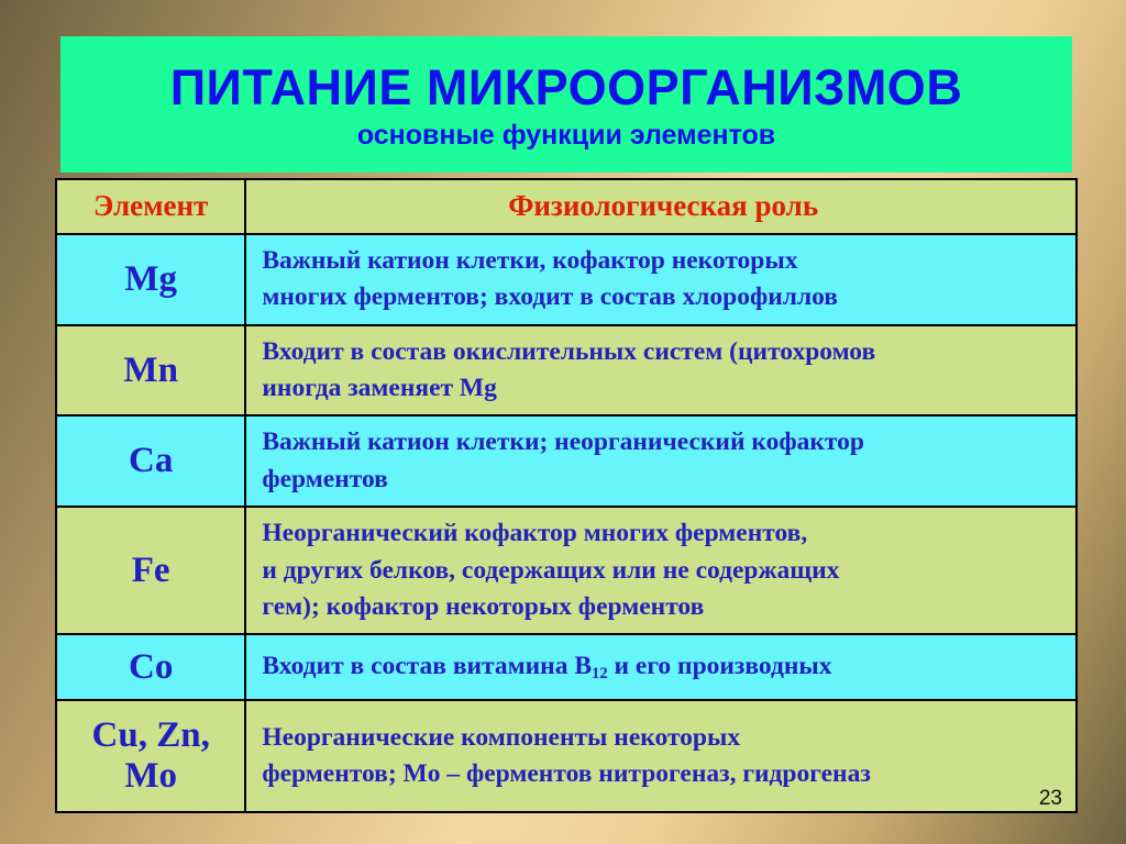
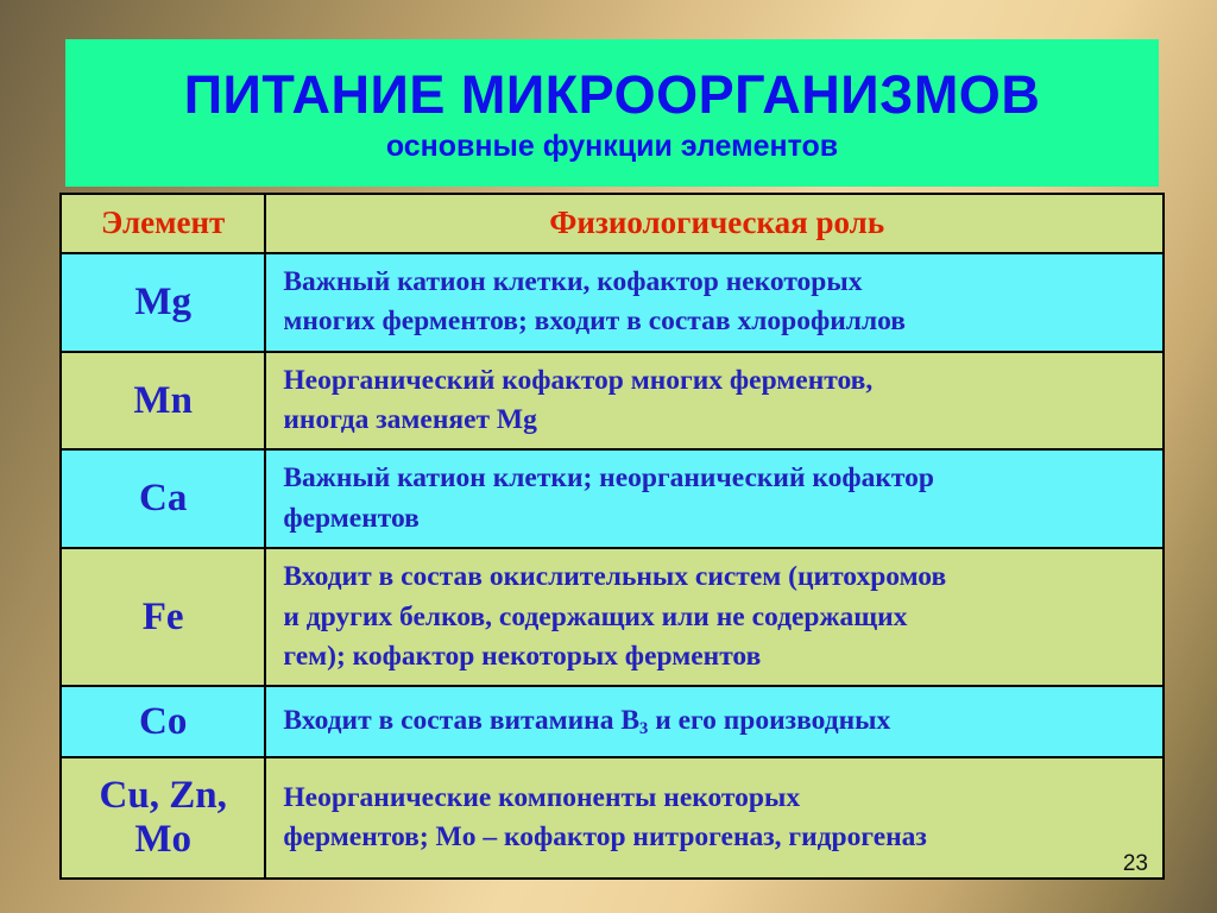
  ПИТАНИЕ МИКРООРГАНИЗМОВ
  основные функции элементов
  Элемент	Физиологическая роль
  Mg	Важный катион клетки, кофактор некоторых многих ферментов; входит в состав хлорофиллов
- Mn	Входит в состав окислительных систем (цитохромов иногда заменяет Mg
+ Mn	Неорганический кофактор многих ферментов, иногда заменяет Mg
  Ca	Важный катион клетки; неорганический кофактор ферментов
- Fe	Неорганический кофактор многих ферментов, и других белков, содержащих или не содержащих гем); кофактор некоторых ферментов
+ Fe	Входит в состав окислительных систем (цитохромов и других белков, содержащих или не содержащих гем); кофактор некоторых ферментов
- Co	Входит в состав витамина B12 и его производных
+ Co	Входит в состав витамина B3 и его производных
- Cu, Zn, Mo	Неорганические компоненты некоторых ферментов; Mo – ферментов нитрогеназ, гидрогеназ 23
+ Cu, Zn, Mo	Неорганические компоненты некоторых ферментов; Mo – кофактор нитрогеназ, гидрогеназ 23
